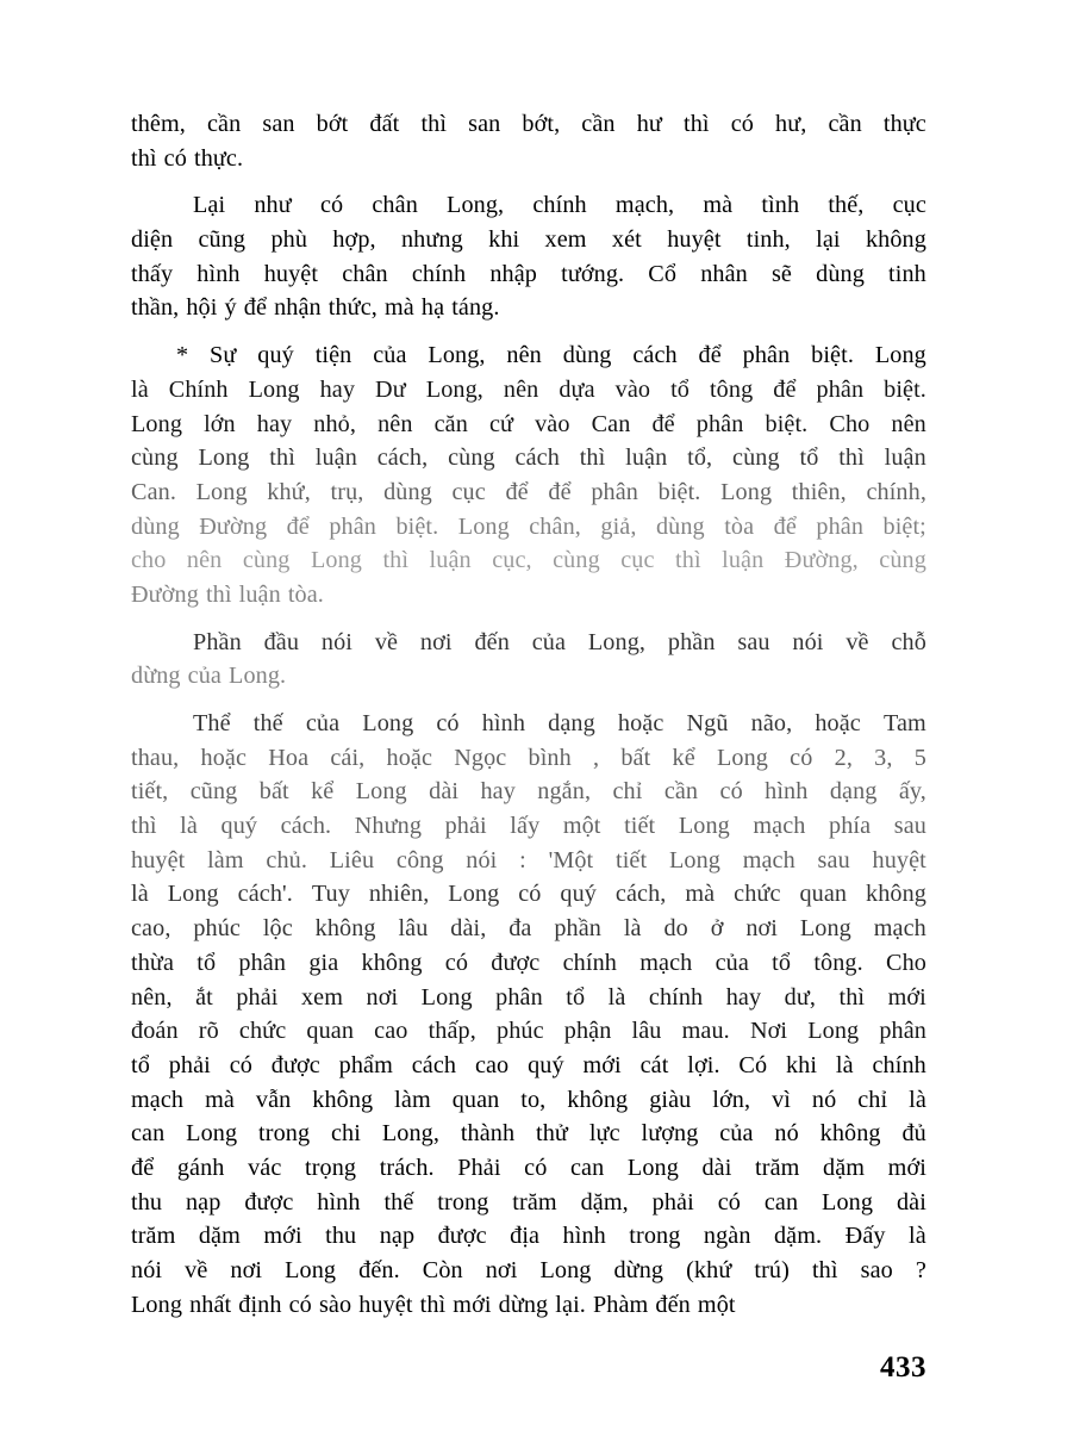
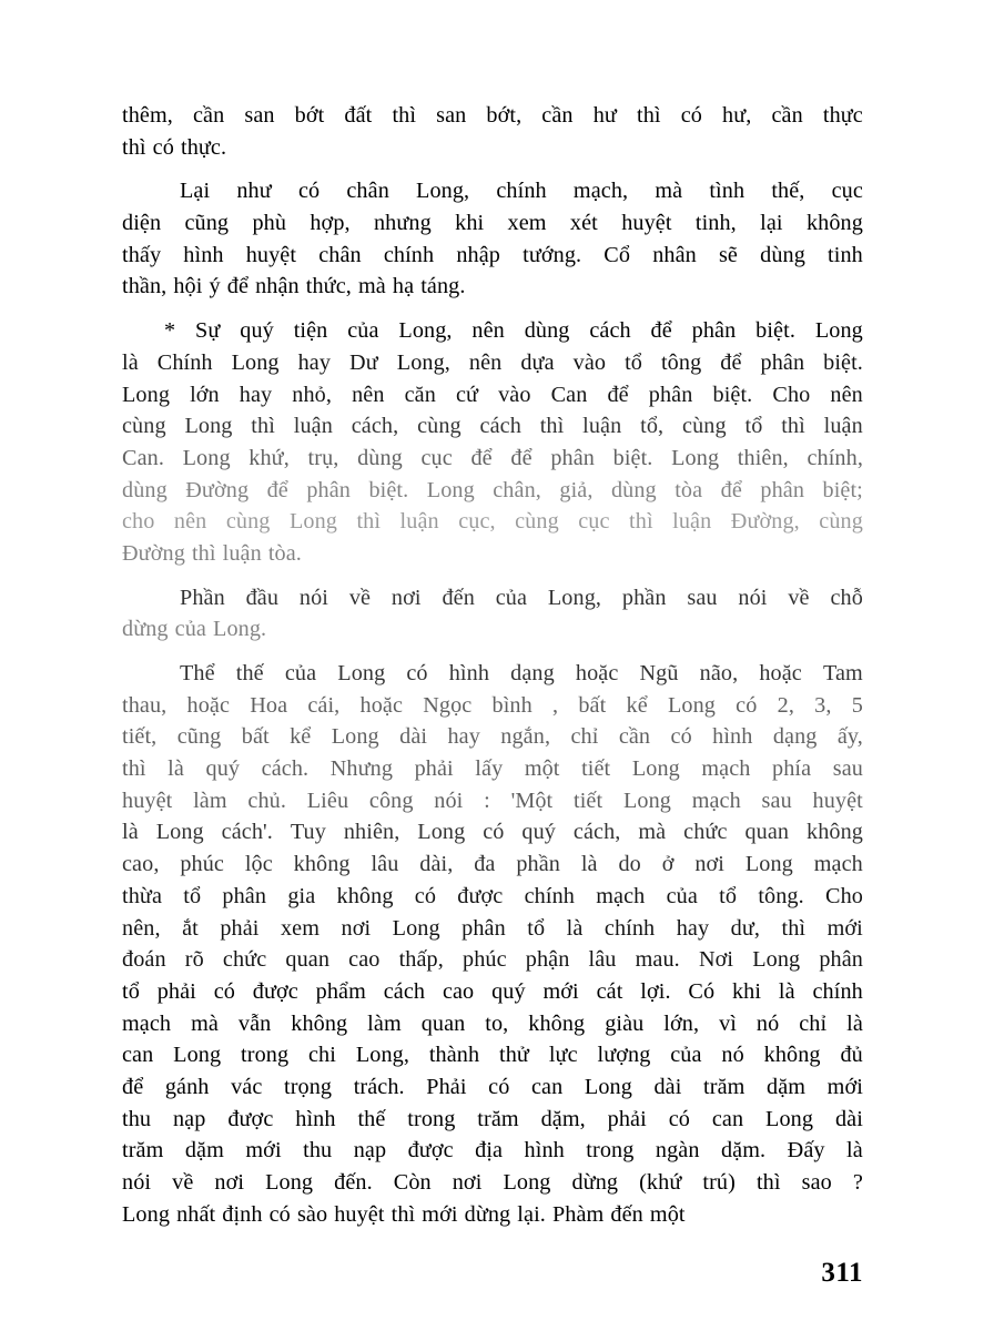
  thêm,
  cần
  san
  bớt
  đất
  thì
  san
  bớt,
  cần
  hư
  thì
  có
  hư,
  cần
  thực
  thì
  có
  thực.
  Lại
  như
  có
  chân
  Long,
  chính
  mạch,
  mà
  tình
  thế,
  cục
  diện
  cũng
  phù
  hợp,
  nhưng
  khi
  xem
  xét
  huyệt
  tinh,
  lại
  không
  thấy
  hình
  huyệt
  chân
  chính
  nhập
  tướng.
  Cổ
  nhân
  sẽ
  dùng
  tinh
  thần,
  hội
  ý
  để
  nhận
  thức,
  mà
  hạ
  táng.
  *
  Sự
  quý
  tiện
  của
  Long,
  nên
  dùng
  cách
  để
  phân
  biệt.
  Long
  là
  Chính
  Long
  hay
  Dư
  Long,
  nên
  dựa
  vào
  tổ
  tông
  để
  phân
  biệt.
  Long
  lớn
  hay
  nhỏ,
  nên
  căn
  cứ
  vào
  Can
  để
  phân
  biệt.
  Cho
  nên
  cùng
  Long
  thì
  luận
  cách,
  cùng
  cách
  thì
  luận
  tổ,
  cùng
  tổ
  thì
  luận
  Can.
  Long
  khứ,
  trụ,
  dùng
  cục
  để
  để
  phân
  biệt.
  Long
  thiên,
  chính,
  dùng
  Đường
  để
  phân
  biệt.
  Long
  chân,
  giả,
  dùng
  tòa
  để
  phân
  biệt;
  cho
  nên
  cùng
  Long
  thì
  luận
  cục,
  cùng
  cục
  thì
  luận
  Đường,
  cùng
  Đường
  thì
  luận
  tòa.
  Phần
  đầu
  nói
  về
  nơi
  đến
  của
  Long,
  phần
  sau
  nói
  về
  chỗ
  dừng
  của
  Long.
  Thể
  thế
  của
  Long
  có
  hình
  dạng
  hoặc
  Ngũ
  não,
  hoặc
  Tam
  thau,
  hoặc
  Hoa
  cái,
  hoặc
  Ngọc
  bình
  ,
  bất
  kể
  Long
  có
  2,
  3,
  5
  tiết,
  cũng
  bất
  kể
  Long
  dài
  hay
  ngắn,
  chỉ
  cần
  có
  hình
  dạng
  ấy,
  thì
  là
  quý
  cách.
  Nhưng
  phải
  lấy
  một
  tiết
  Long
  mạch
  phía
  sau
  huyệt
  làm
  chủ.
  Liêu
  công
  nói
  :
  'Một
  tiết
  Long
  mạch
  sau
  huyệt
  là
  Long
  cách'.
  Tuy
  nhiên,
  Long
  có
  quý
  cách,
  mà
  chức
  quan
  không
  cao,
  phúc
  lộc
  không
  lâu
  dài,
  đa
  phần
  là
  do
  ở
  nơi
  Long
  mạch
  thừa
  tổ
  phân
  gia
  không
  có
  được
  chính
  mạch
  của
  tổ
  tông.
  Cho
  nên,
  ắt
  phải
  xem
  nơi
  Long
  phân
  tổ
  là
  chính
  hay
  dư,
  thì
  mới
  đoán
  rõ
  chức
  quan
  cao
  thấp,
  phúc
  phận
  lâu
  mau.
  Nơi
  Long
  phân
  tổ
  phải
  có
  được
  phẩm
  cách
  cao
  quý
  mới
  cát
  lợi.
  Có
  khi
  là
  chính
  mạch
  mà
  vẫn
  không
  làm
  quan
  to,
  không
  giàu
  lớn,
  vì
  nó
  chỉ
  là
  can
  Long
  trong
  chi
  Long,
  thành
  thử
  lực
  lượng
  của
  nó
  không
  đủ
  để
  gánh
  vác
  trọng
  trách.
  Phải
  có
  can
  Long
  dài
  trăm
  dặm
  mới
  thu
  nạp
  được
  hình
  thế
  trong
  trăm
  dặm,
  phải
  có
  can
  Long
  dài
  trăm
  dặm
  mới
  thu
  nạp
  được
  địa
  hình
  trong
  ngàn
  dặm.
  Đấy
  là
  nói
  về
  nơi
  Long
  đến.
  Còn
  nơi
  Long
  dừng
  (khứ
  trú)
  thì
  sao
  ?
  Long
  nhất
  định
  có
  sào
  huyệt
  thì
  mới
  dừng
  lại.
  Phàm
  đến
  một
- 433
+ 311
